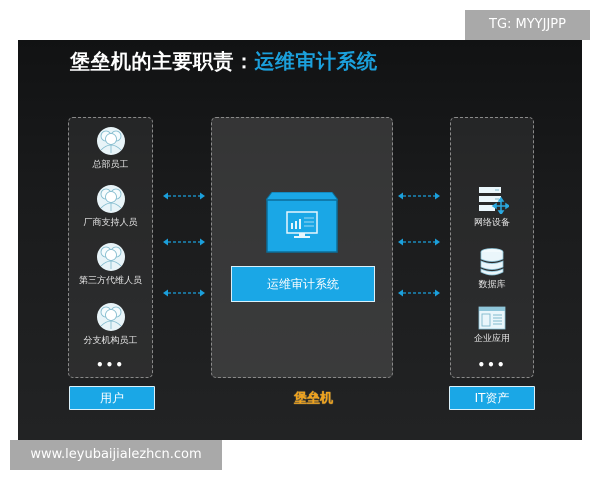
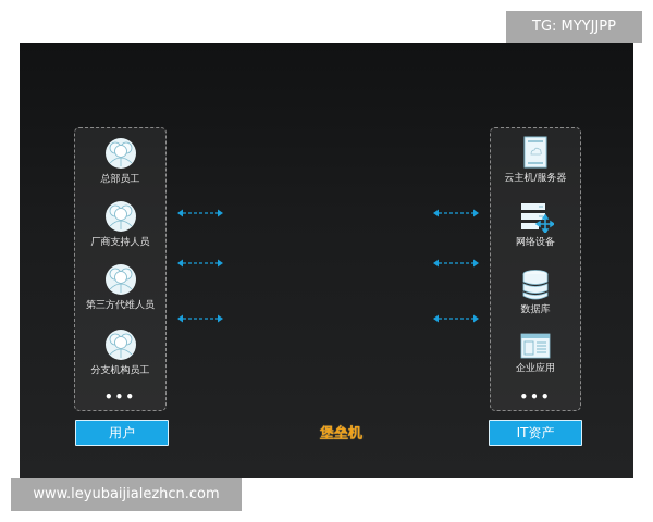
- 堡垒机的主要职责：运维审计系统
  总部员工
  厂商支持人员
  第三方代维人员
  分支机构员工
  •••
  用户
- 运维审计系统
  堡垒机
+ 云主机/服务器
  网络设备
  数据库
  企业应用
  •••
  IT资产
  TG: MYYJJPP
  www.leyubaijialezhcn.com
